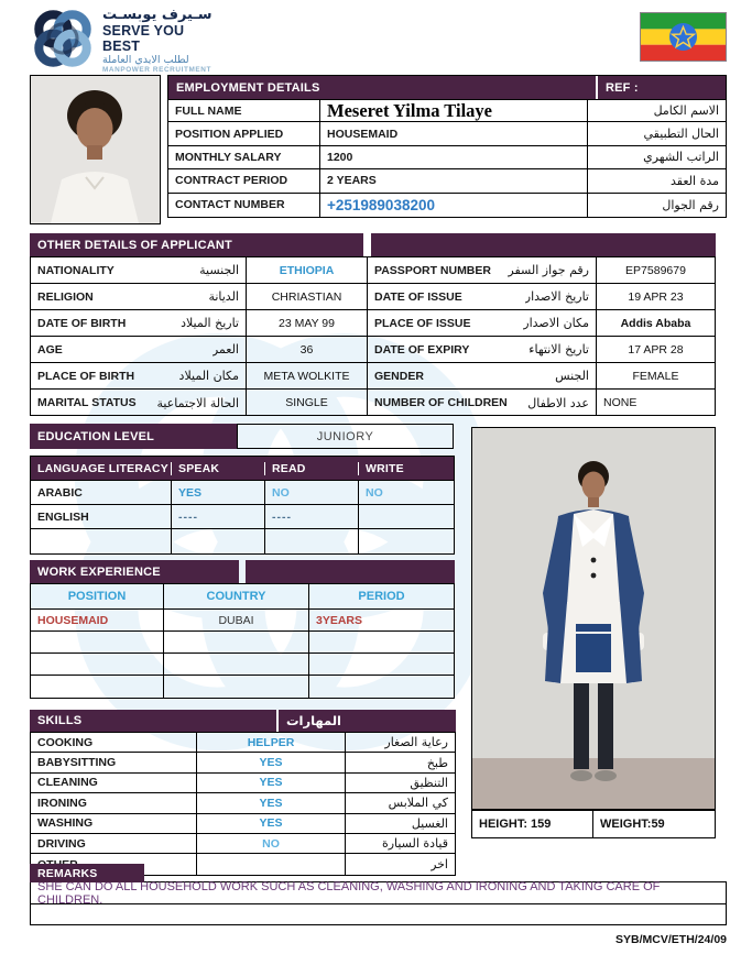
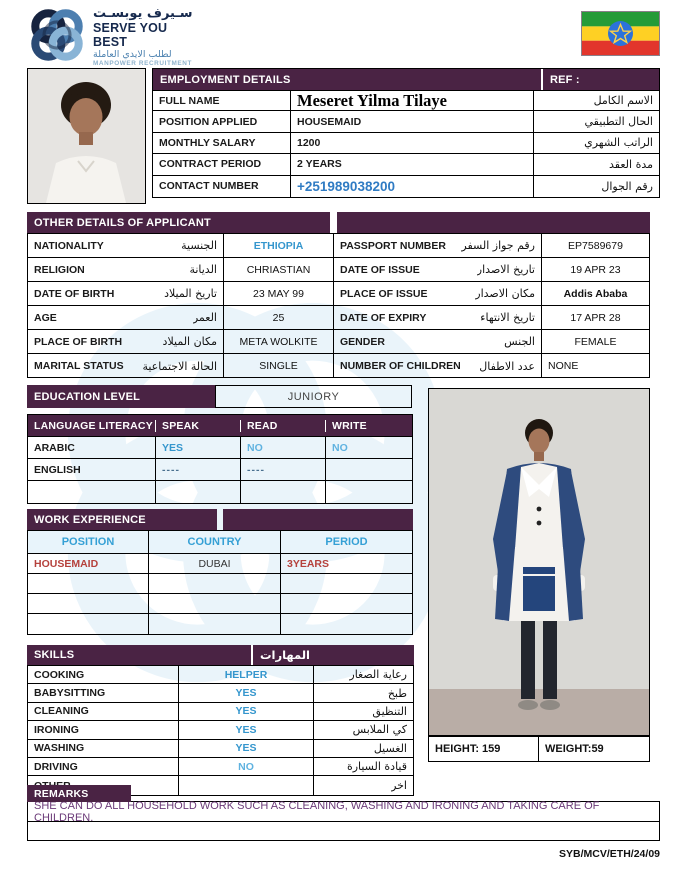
  سـيرف يوبسـت
  SERVE YOU BEST
  لطلب الايدي العاملة
  EMPLOYMENT DETAILS
  REF :
  FULL NAME
  Meseret Yilma Tilaye
  الاسم الكامل
  POSITION APPLIED
  HOUSEMAID
  الحال التطبيقي
  MONTHLY SALARY
  1200
  الراتب الشهري
  CONTRACT PERIOD
  2 YEARS
  مدة العقد
  CONTACT NUMBER
  +251989038200
  رقم الجوال
  OTHER DETAILS OF APPLICANT
  NATIONALITY
  الجنسية
  ETHIOPIA
  PASSPORT NUMBER
  رقم جواز السفر
  EP7589679
  RELIGION
  الديانة
  CHRIASTIAN
  DATE OF ISSUE
  تاريخ الاصدار
  19 APR 23
  DATE OF BIRTH
  تاريخ الميلاد
  23 MAY 99
  PLACE OF ISSUE
  مكان الاصدار
  Addis Ababa
  AGE
  العمر
- 36
+ 25
  DATE OF EXPIRY
  تاريخ الانتهاء
  17 APR 28
  PLACE OF BIRTH
  مكان الميلاد
  META WOLKITE
  GENDER
  الجنس
  FEMALE
  MARITAL STATUS
  الحالة الاجتماعية
  SINGLE
  NUMBER OF CHILDREN
  عدد الاطفال
  NONE
  EDUCATION LEVEL
  JUNIORY
  LANGUAGE LITERACY
  SPEAK
  READ
  WRITE
  ARABIC
  YES
  NO
  NO
  ENGLISH
  ----
  ----
  WORK EXPERIENCE
  POSITION
  COUNTRY
  PERIOD
  HOUSEMAID
  DUBAI
  3YEARS
  SKILLS
  المهارات
  COOKING
  HELPER
  رعاية الصغار
  BABYSITTING
  YES
  طبخ
  CLEANING
  YES
  التنظيق
  IRONING
  YES
  كي الملابس
  WASHING
  YES
  الغسيل
  DRIVING
  NO
  قيادة السيارة
  اخر
  HEIGHT: 159
  WEIGHT:59
  SHE CAN DO ALL HOUSEHOLD WORK SUCH AS CLEANING, WASHING AND IRONING AND TAKING CARE OF CHILDREN.
  REMARKS
  SYB/MCV/ETH/24/09
